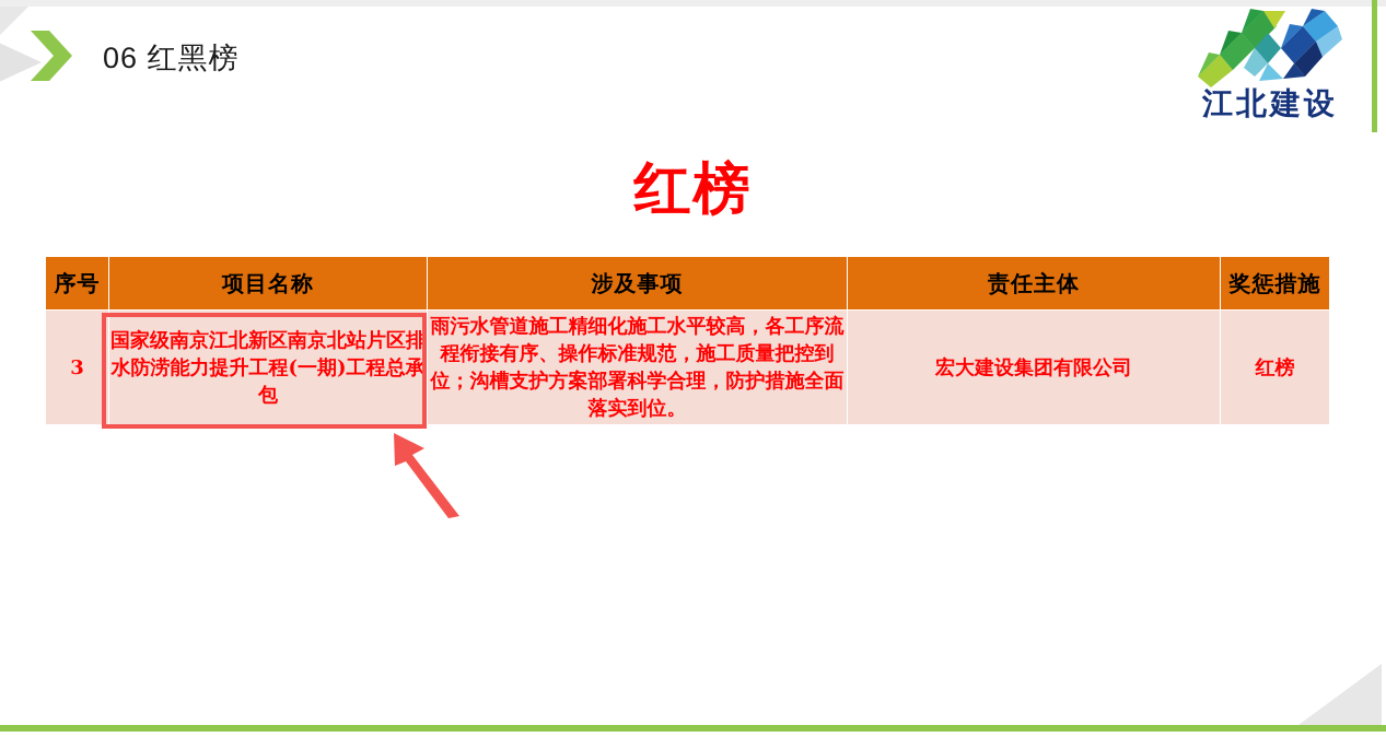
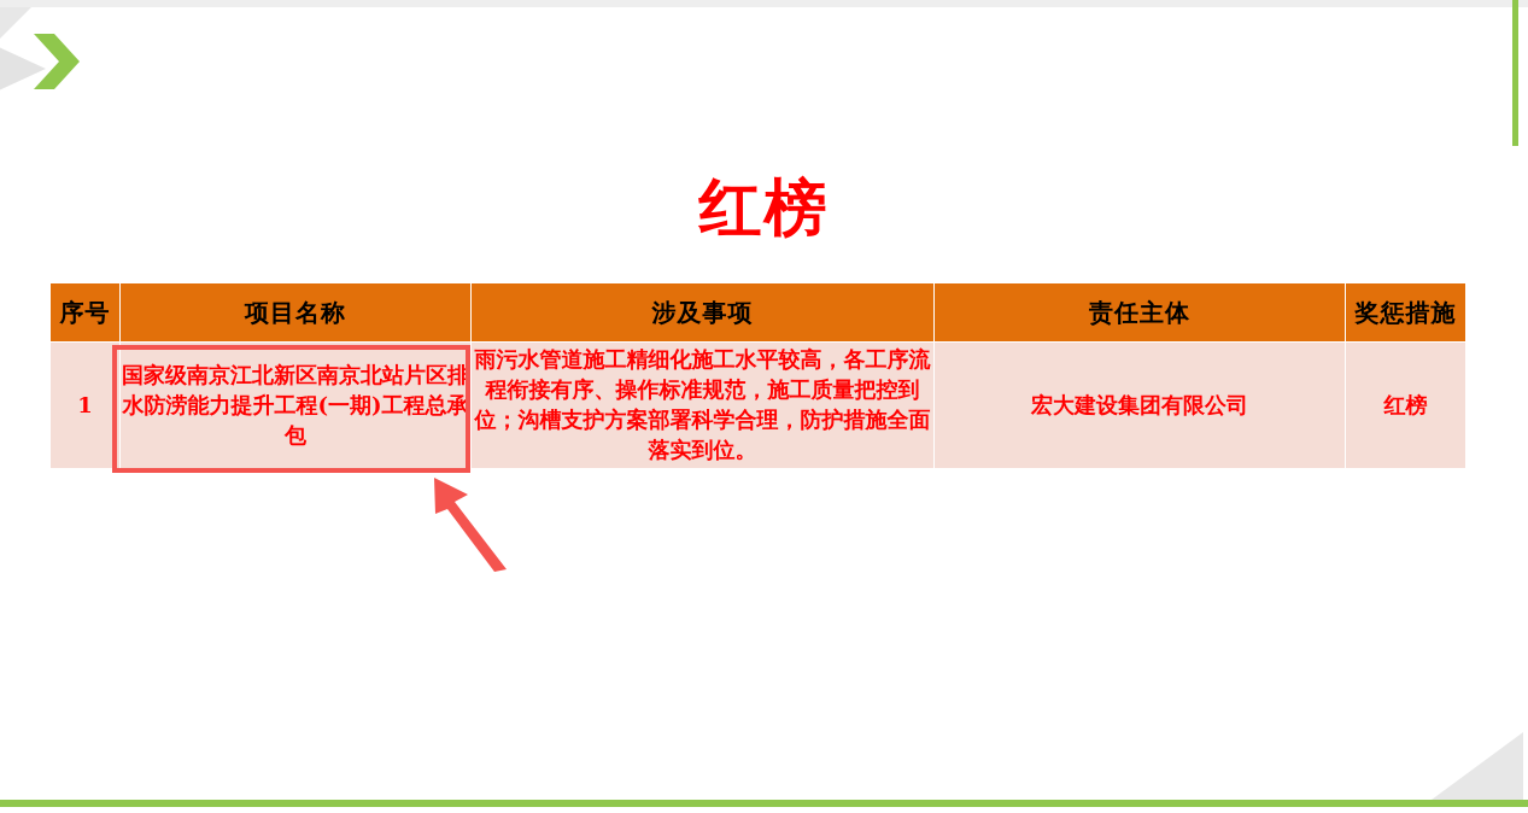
- 06 红黑榜
- 江北建设
  红榜
  序号	项目名称	涉及事项	责任主体	奖惩措施
- 3	国家级南京江北新区南京北站片区排水防涝能力提升工程(一期)工程总承包	雨污水管道施工精细化施工水平较高，各工序流程衔接有序、操作标准规范，施工质量把控到位；沟槽支护方案部署科学合理，防护措施全面落实到位。	宏大建设集团有限公司	红榜
+ 1	国家级南京江北新区南京北站片区排水防涝能力提升工程(一期)工程总承包	雨污水管道施工精细化施工水平较高，各工序流程衔接有序、操作标准规范，施工质量把控到位；沟槽支护方案部署科学合理，防护措施全面落实到位。	宏大建设集团有限公司	红榜
